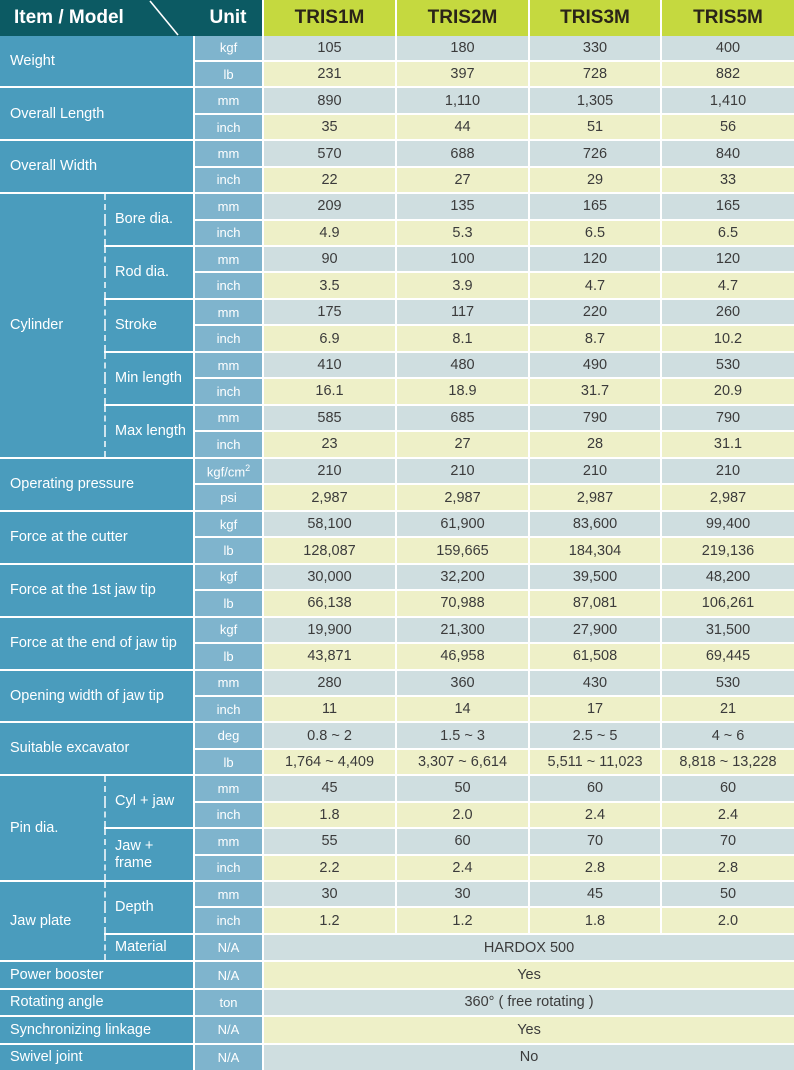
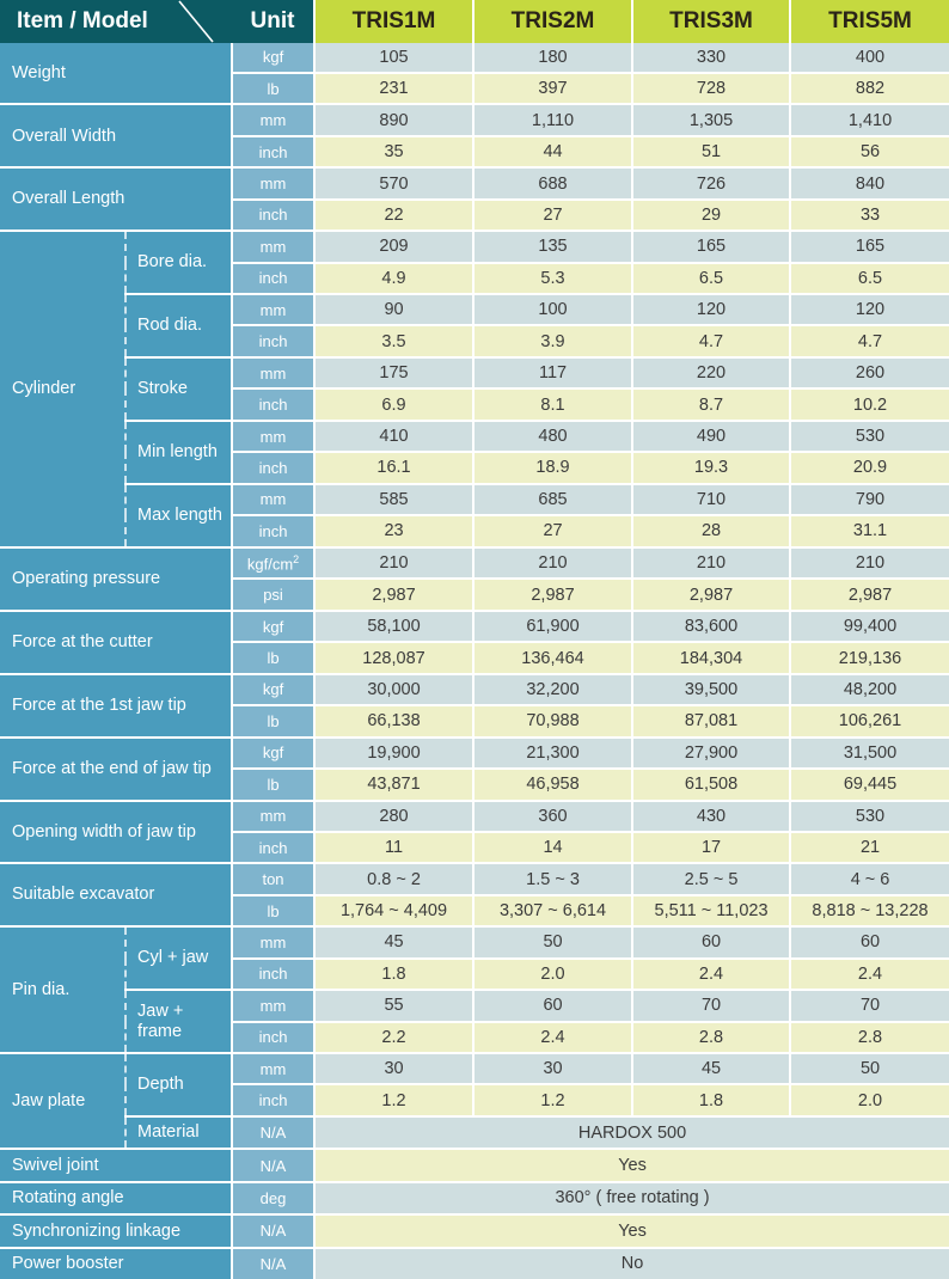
  Item / Model	Unit	TRIS1M	TRIS2M	TRIS3M	TRIS5M
  Weight	kgf	105	180	330	400
  lb	231	397	728	882
- Overall Length	mm	890	1,110	1,305	1,410
+ Overall Width	mm	890	1,110	1,305	1,410
  inch	35	44	51	56
- Overall Width	mm	570	688	726	840
+ Overall Length	mm	570	688	726	840
  inch	22	27	29	33
  Cylinder	Bore dia.	mm	209	135	165	165
  inch	4.9	5.3	6.5	6.5
  Rod dia.	mm	90	100	120	120
  inch	3.5	3.9	4.7	4.7
  Stroke	mm	175	117	220	260
  inch	6.9	8.1	8.7	10.2
  Min length	mm	410	480	490	530
- inch	16.1	18.9	31.7	20.9
+ inch	16.1	18.9	19.3	20.9
- Max length	mm	585	685	790	790
+ Max length	mm	585	685	710	790
  inch	23	27	28	31.1
  Operating pressure	kgf/cm2	210	210	210	210
  psi	2,987	2,987	2,987	2,987
  Force at the cutter	kgf	58,100	61,900	83,600	99,400
- lb	128,087	159,665	184,304	219,136
+ lb	128,087	136,464	184,304	219,136
  Force at the 1st jaw tip	kgf	30,000	32,200	39,500	48,200
  lb	66,138	70,988	87,081	106,261
  Force at the end of jaw tip	kgf	19,900	21,300	27,900	31,500
  lb	43,871	46,958	61,508	69,445
  Opening width of jaw tip	mm	280	360	430	530
  inch	11	14	17	21
- Suitable excavator	deg	0.8 ~ 2	1.5 ~ 3	2.5 ~ 5	4 ~ 6
+ Suitable excavator	ton	0.8 ~ 2	1.5 ~ 3	2.5 ~ 5	4 ~ 6
  lb	1,764 ~ 4,409	3,307 ~ 6,614	5,511 ~ 11,023	8,818 ~ 13,228
  Pin dia.	Cyl + jaw	mm	45	50	60	60
  inch	1.8	2.0	2.4	2.4
  Jaw + frame	mm	55	60	70	70
  inch	2.2	2.4	2.8	2.8
  Jaw plate	Depth	mm	30	30	45	50
  inch	1.2	1.2	1.8	2.0
  Material	N/A	HARDOX 500
- Power booster	N/A	Yes
+ Swivel joint	N/A	Yes
- Rotating angle	ton	360° ( free rotating )
+ Rotating angle	deg	360° ( free rotating )
  Synchronizing linkage	N/A	Yes
- Swivel joint	N/A	No
+ Power booster	N/A	No
